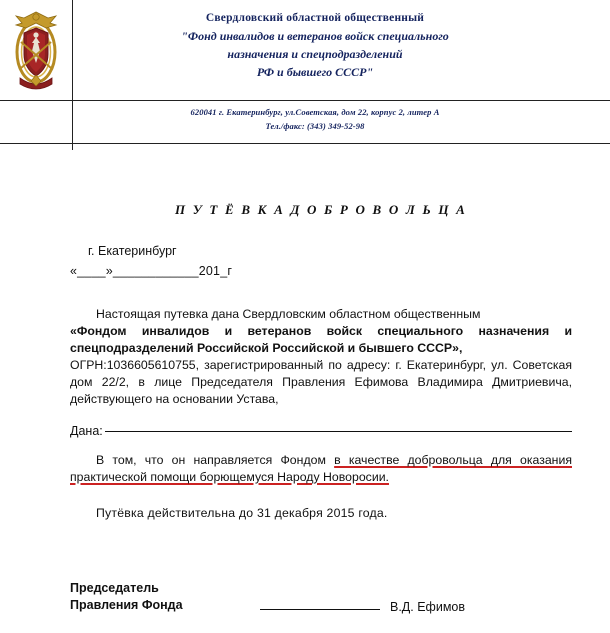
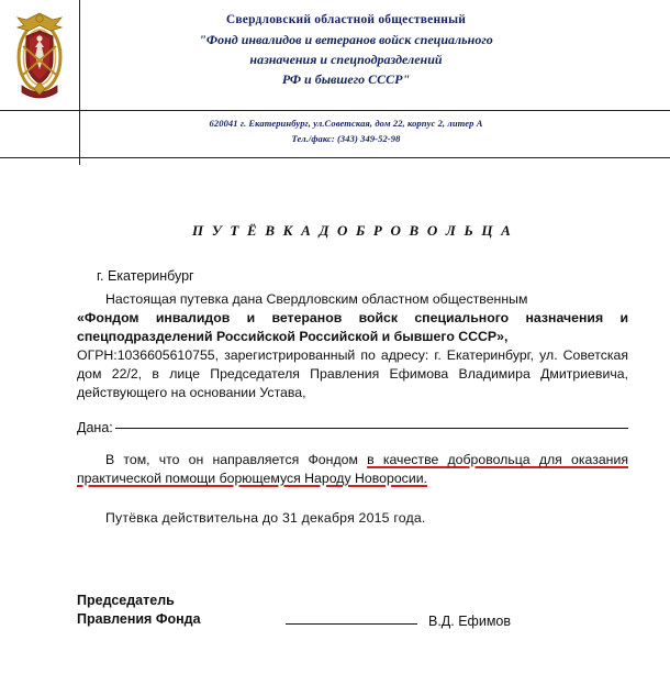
  Свердловский областной общественный
  "Фонд инвалидов и ветеранов войск специального
  назначения и спецподразделений
  РФ и бывшего СССР"
  620041 г. Екатеринбург, ул.Советская, дом 22, корпус 2, литер А
  Тел./факс: (343) 349-52-98
  П У Т Ё В К А Д О Б Р О В О Л Ь Ц А
  г. Екатеринбург
- «____»____________201_г
  Настоящая путевка дана Свердловским областном общественным
  «Фондом инвалидов и ветеранов войск специального назначения и спецподразделений Российской Российской и бывшего СССР»,
  ОГРН:1036605610755, зарегистрированный по адресу: г. Екатеринбург, ул. Советская дом 22/2, в лице Председателя Правления Ефимова Владимира Дмитриевича, действующего на основании Устава,
  Дана:
  В том, что он направляется Фондом в качестве добровольца для оказания практической помощи борющемуся Народу Новоросии.
  Путёвка действительна до 31 декабря 2015 года.
  Председатель
  Правления Фонда
  В.Д. Ефимов
